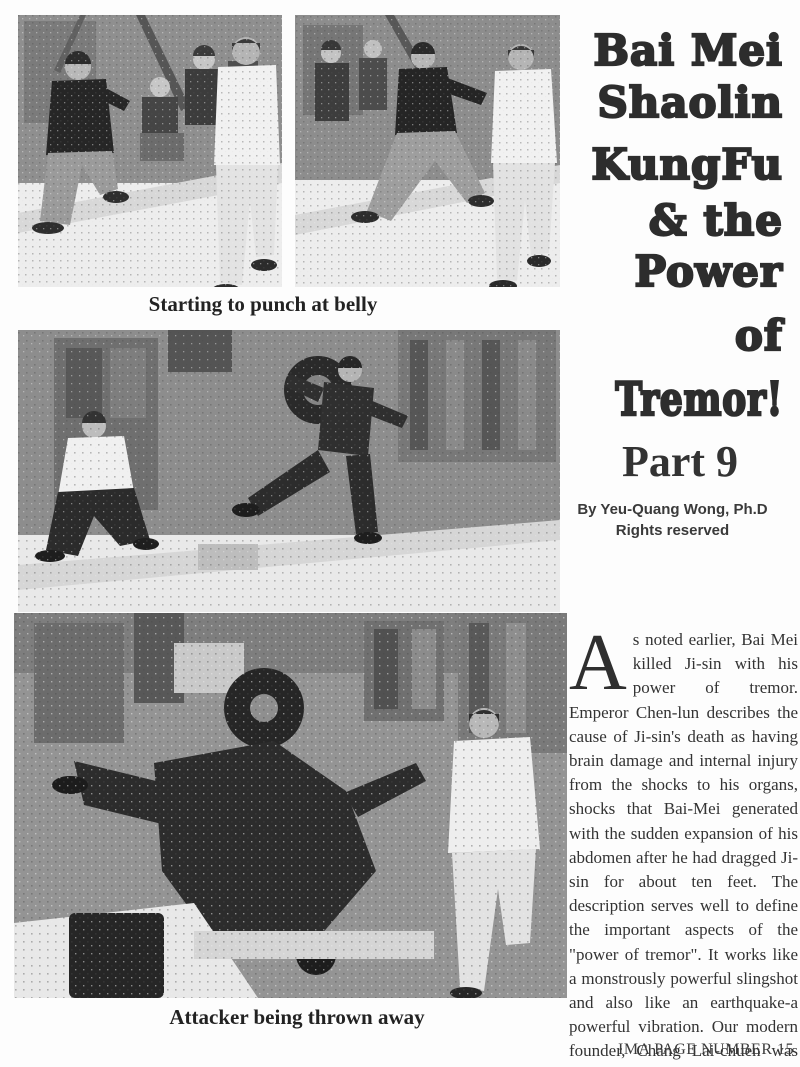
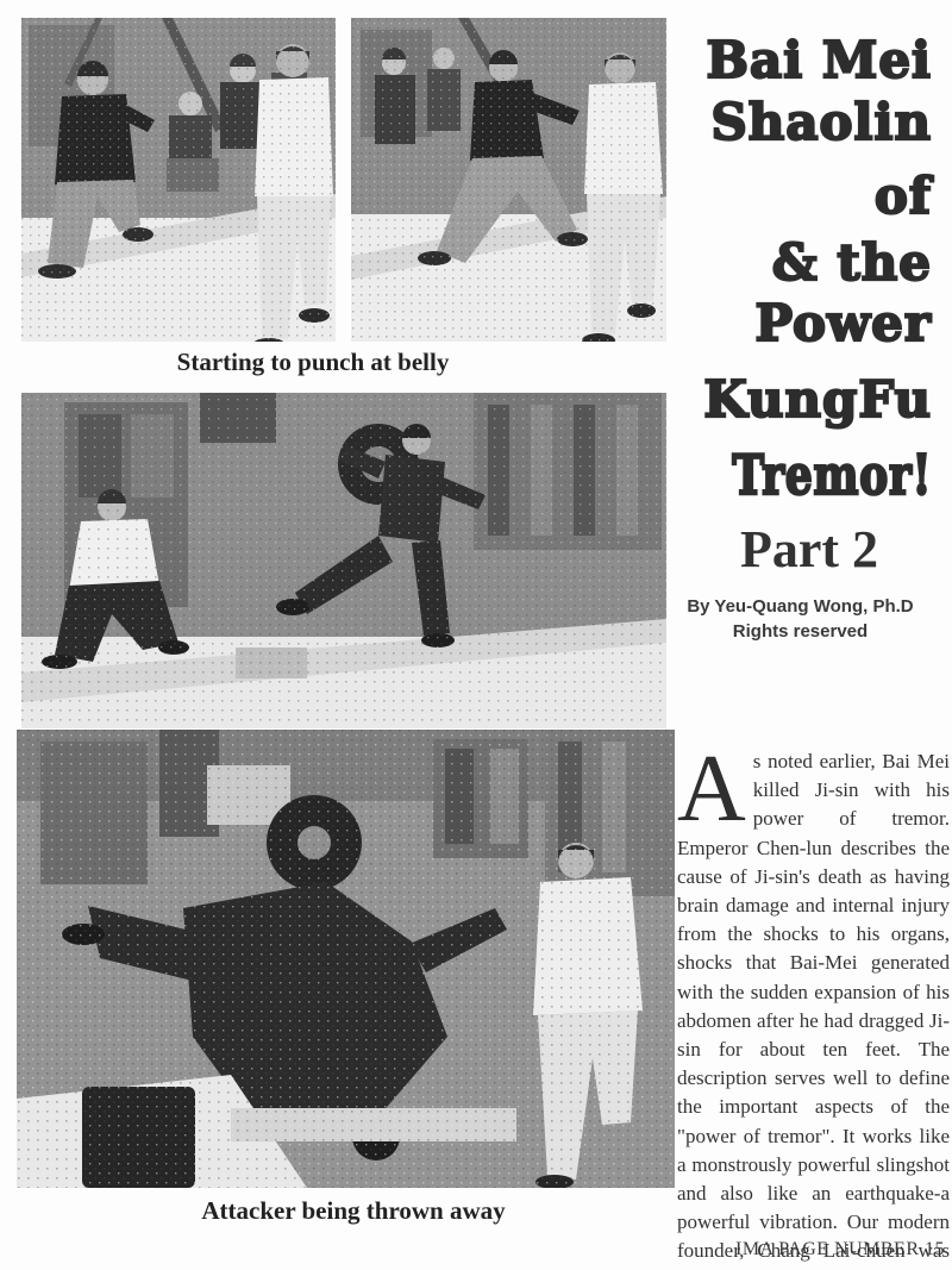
  Starting to punch at belly
  Attacker being thrown away
  Bai Mei
  Shaolin
- KungFu
+ of
  & the
  Power
- of
+ KungFu
  Tremor!
- Part 9
+ Part 2
  By Yeu-Quang Wong, Ph.D
  Rights reserved
  A
  s noted earlier, Bai Mei killed Ji-sin with his power of tremor. Emperor Chen-lun describes the cause of Ji-sin's death as having brain damage and internal injury from the shocks to his organs, shocks that Bai-Mei generated with the sudden expansion of his abdomen after he had dragged Ji-sin for about ten feet. The description serves well to define the important aspects of the "power of tremor". It works like a monstrously powerful slingshot and also like an earthquake-a powerful vibration. Our modern founder, Chang Lai-chuen was
  IMA PAGE NUMBER 15
